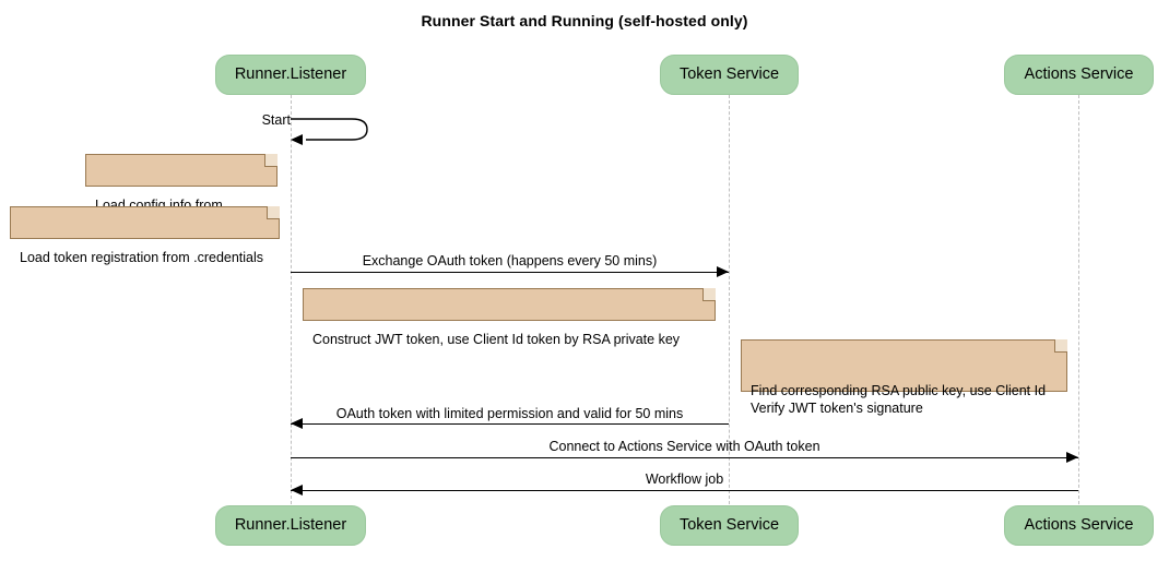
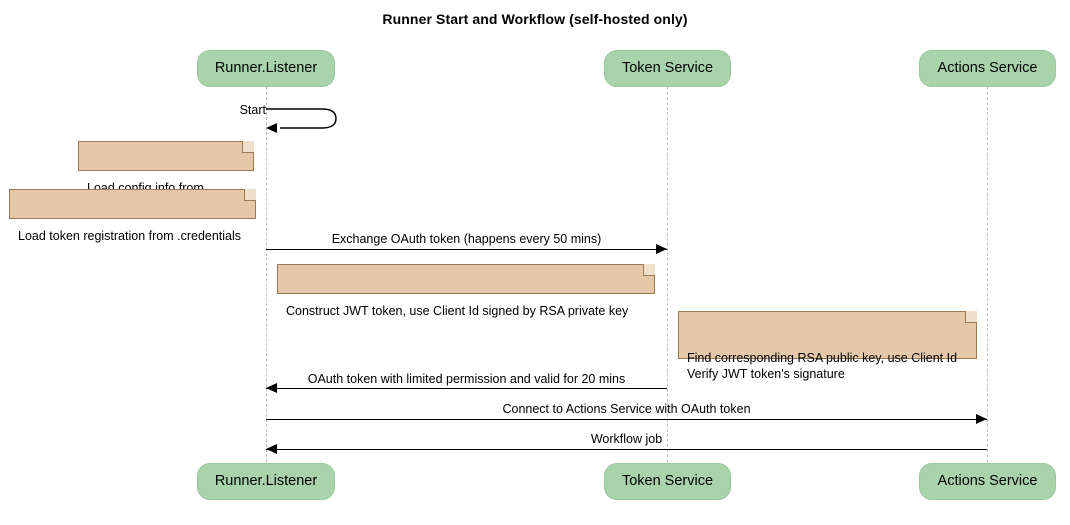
- Runner Start and Running (self-hosted only)
+ Runner Start and Workflow (self-hosted only)
  Runner.Listener
  Token Service
  Actions Service
  Start
  Load config info from
  Load token registration from .credentials
  Exchange OAuth token (happens every 50 mins)
- Construct JWT token, use Client Id token by RSA private key
+ Construct JWT token, use Client Id signed by RSA private key
  Find corresponding RSA public key, use Client Id
  Verify JWT token's signature
- OAuth token with limited permission and valid for 50 mins
+ OAuth token with limited permission and valid for 20 mins
  Connect to Actions Service with OAuth token
  Workflow job
  Runner.Listener
  Token Service
  Actions Service
